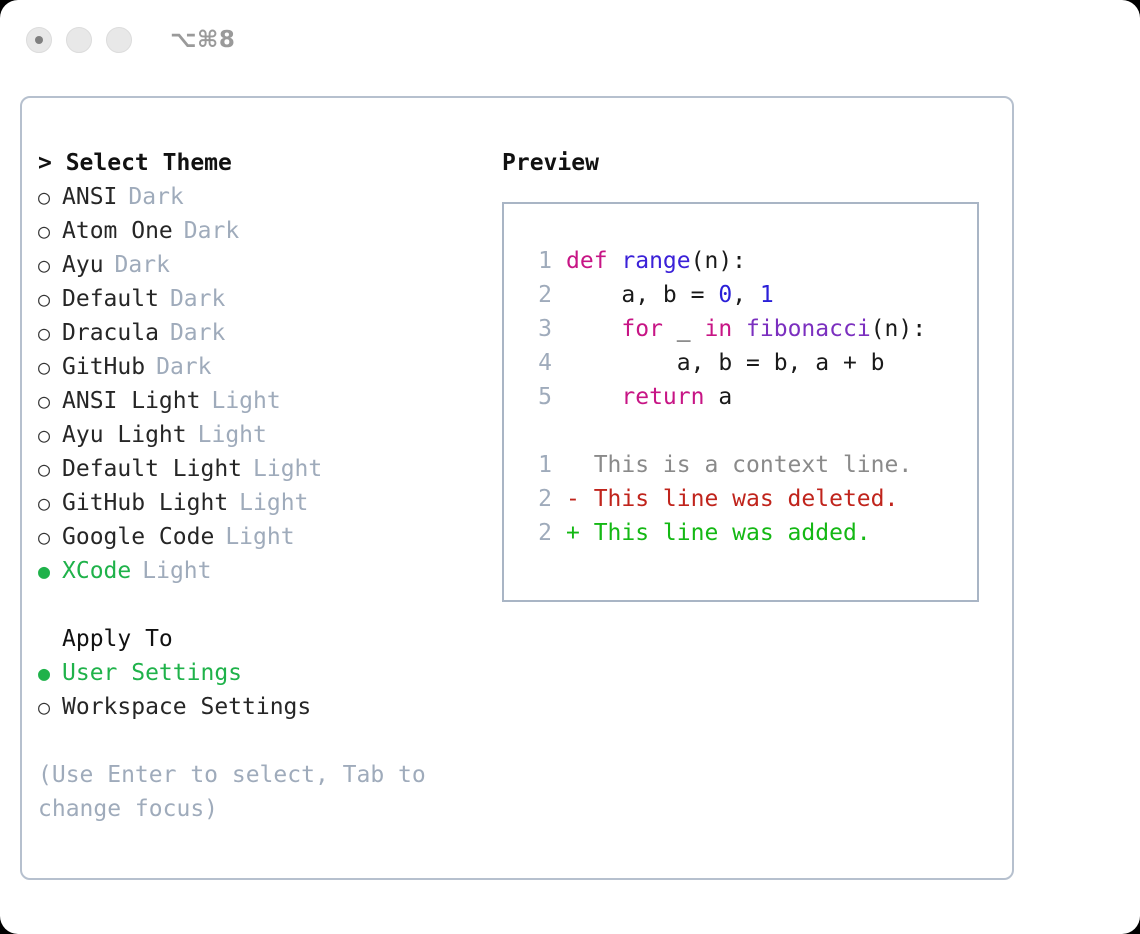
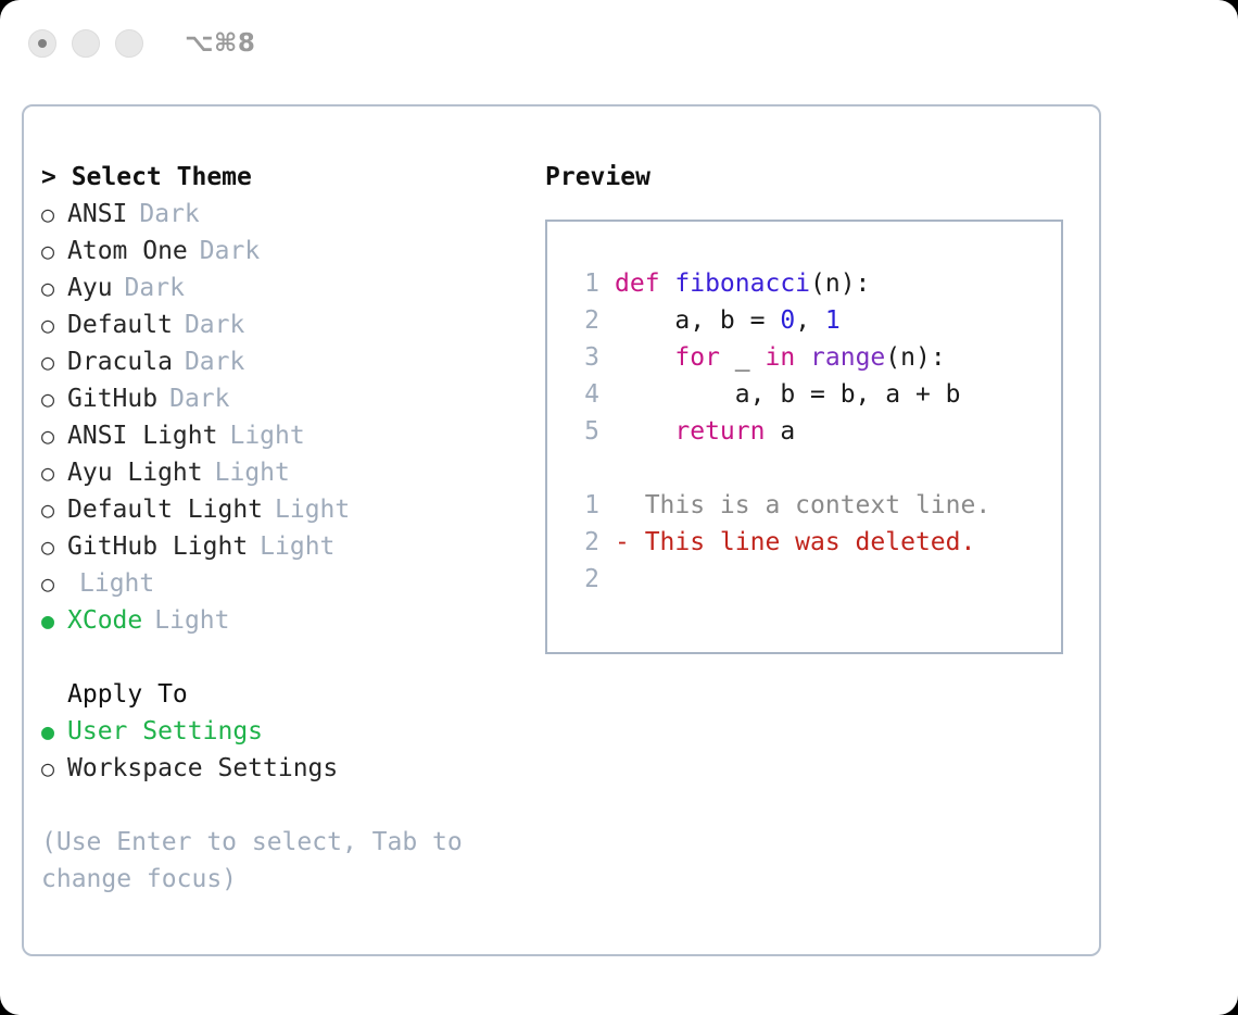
  ⌥⌘8
  > Select Theme
  ○
  ANSI
  Dark
  ○
  Atom One
  Dark
  ○
  Ayu
  Dark
  ○
  Default
  Dark
  ○
  Dracula
  Dark
  ○
  GitHub
  Dark
  ○
  ANSI Light
  Light
  ○
  Ayu Light
  Light
  ○
  Default Light
  Light
  ○
  GitHub Light
  Light
  ○
- Google Code
  Light
  ●
  XCode
  Light
  Apply To
  ●
  User Settings
  ○
  Workspace Settings
  (Use Enter to select, Tab to change focus)
  Preview
  1
- def range(n):
+ def fibonacci(n):
  2
  a, b = 0, 1
  3
- for _ in fibonacci(n):
+ for _ in range(n):
  4
  a, b = b, a + b
  5
  return a
  1
  This is a context line.
  2
  - This line was deleted.
  2
- + This line was added.
